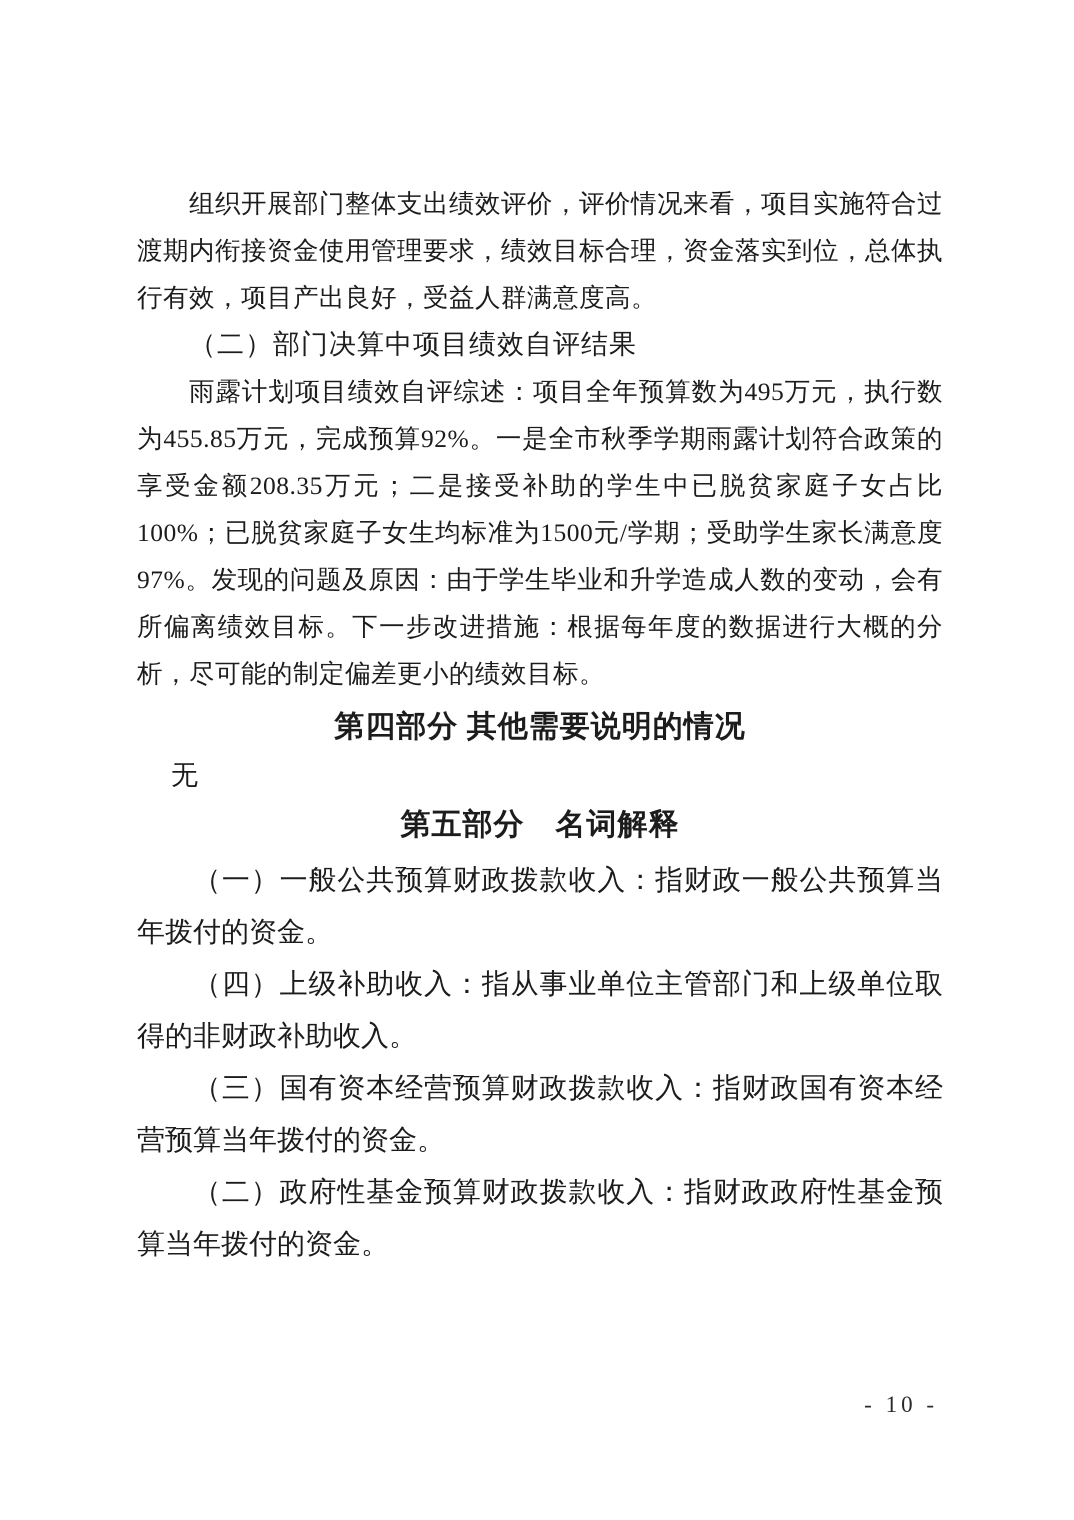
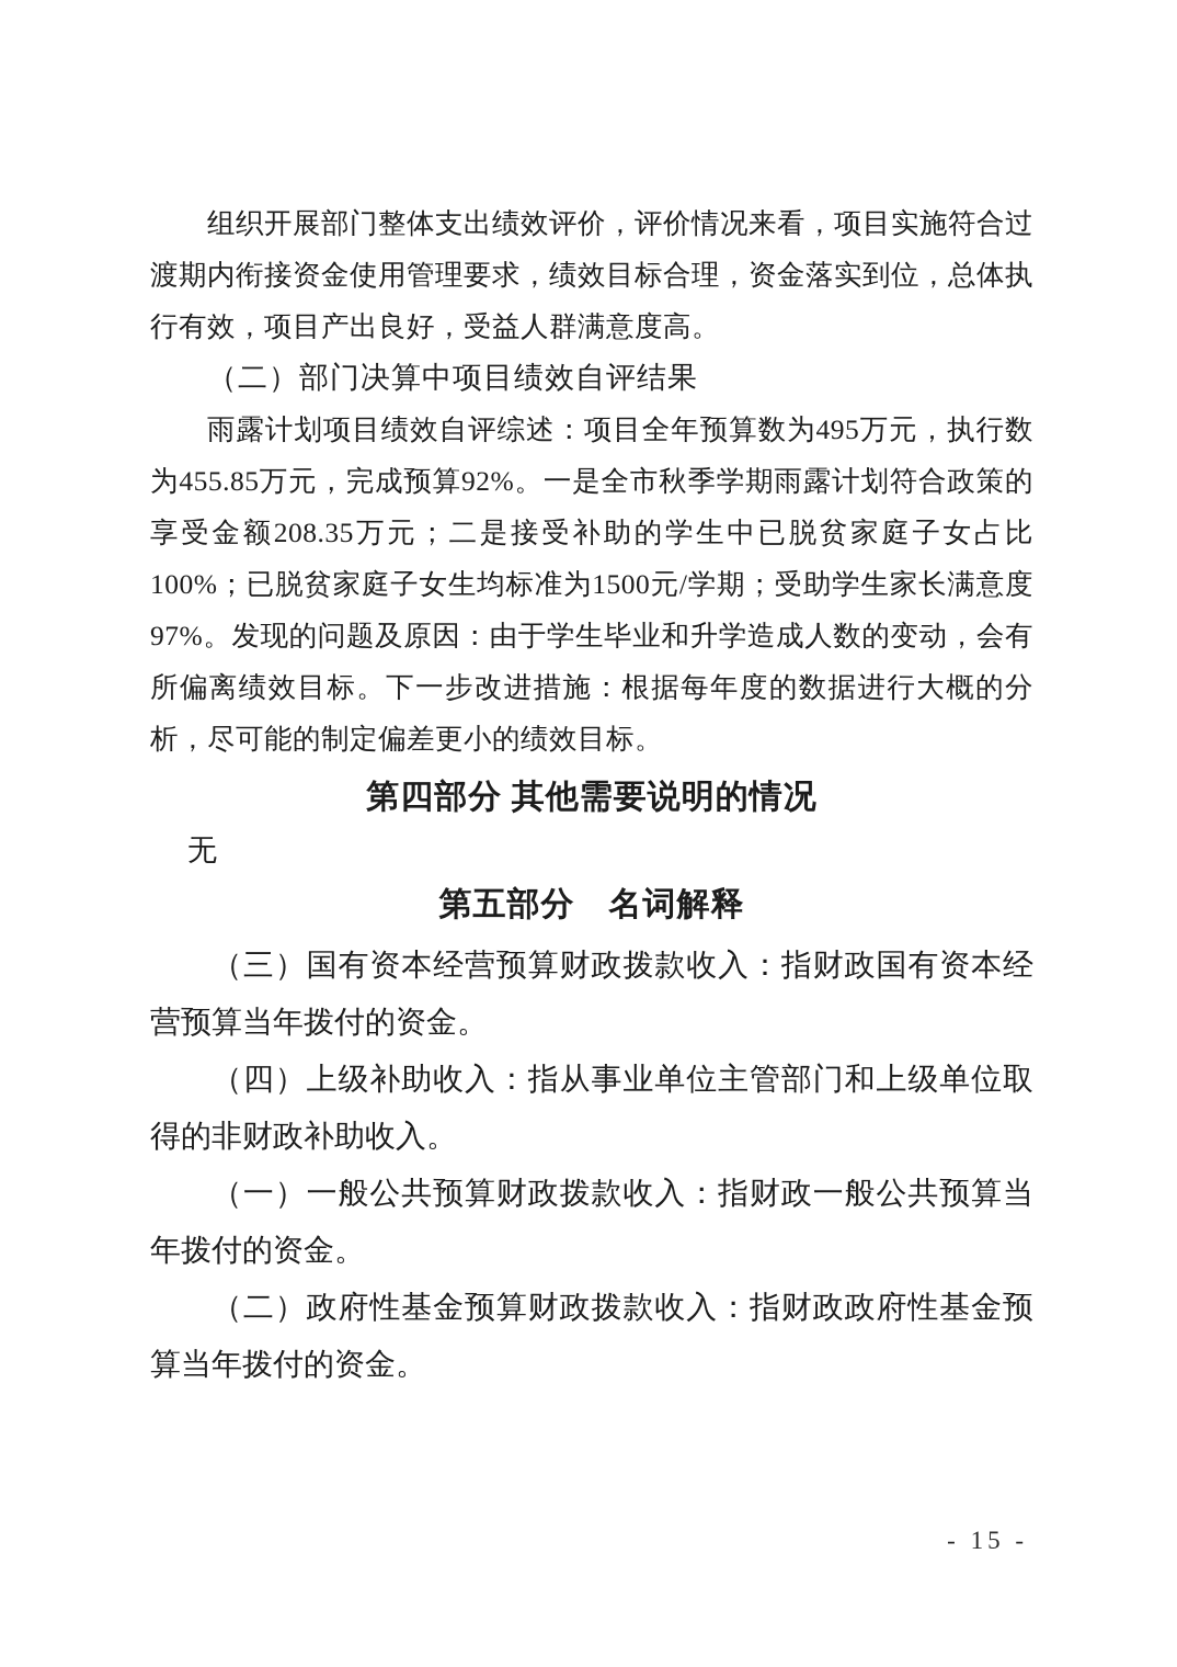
  组织开展部门整体支出绩效评价，评价情况来看，项目实施符合过渡期内衔接资金使用管理要求，绩效目标合理，资金落实到位，总体执行有效，项目产出良好，受益人群满意度高。
  （二）部门决算中项目绩效自评结果
  雨露计划项目绩效自评综述：项目全年预算数为495万元，执行数为455.85万元，完成预算92%。一是全市秋季学期雨露计划符合政策的享受金额208.35万元；二是接受补助的学生中已脱贫家庭子女占比100%；已脱贫家庭子女生均标准为1500元/学期；受助学生家长满意度97%。发现的问题及原因：由于学生毕业和升学造成人数的变动，会有所偏离绩效目标。下一步改进措施：根据每年度的数据进行大概的分析，尽可能的制定偏差更小的绩效目标。
  第四部分 其他需要说明的情况
  无
  第五部分 名词解释
- （一）一般公共预算财政拨款收入：指财政一般公共预算当年拨付的资金。
+ （三）国有资本经营预算财政拨款收入：指财政国有资本经营预算当年拨付的资金。
  （四）上级补助收入：指从事业单位主管部门和上级单位取得的非财政补助收入。
- （三）国有资本经营预算财政拨款收入：指财政国有资本经营预算当年拨付的资金。
+ （一）一般公共预算财政拨款收入：指财政一般公共预算当年拨付的资金。
  （二）政府性基金预算财政拨款收入：指财政政府性基金预算当年拨付的资金。
- - 10 -
+ - 15 -
